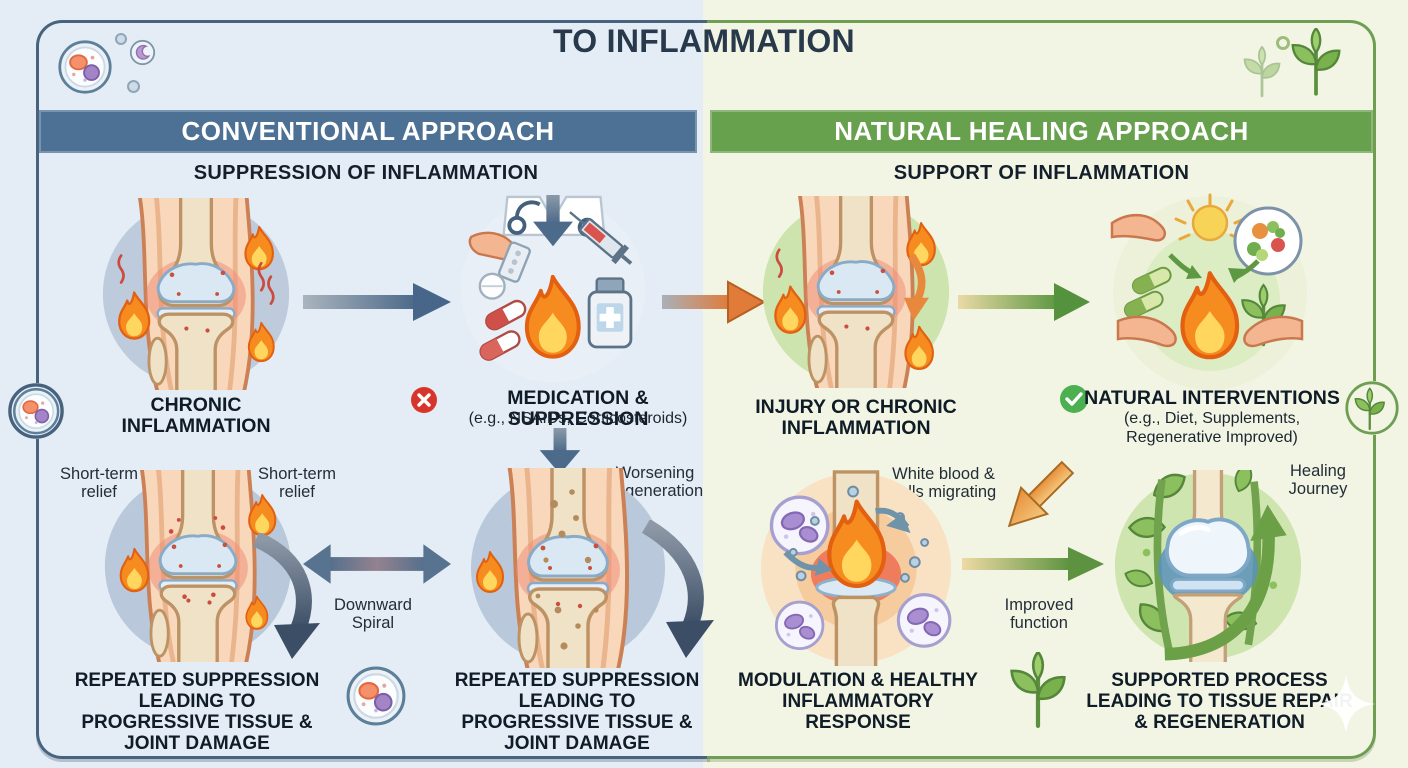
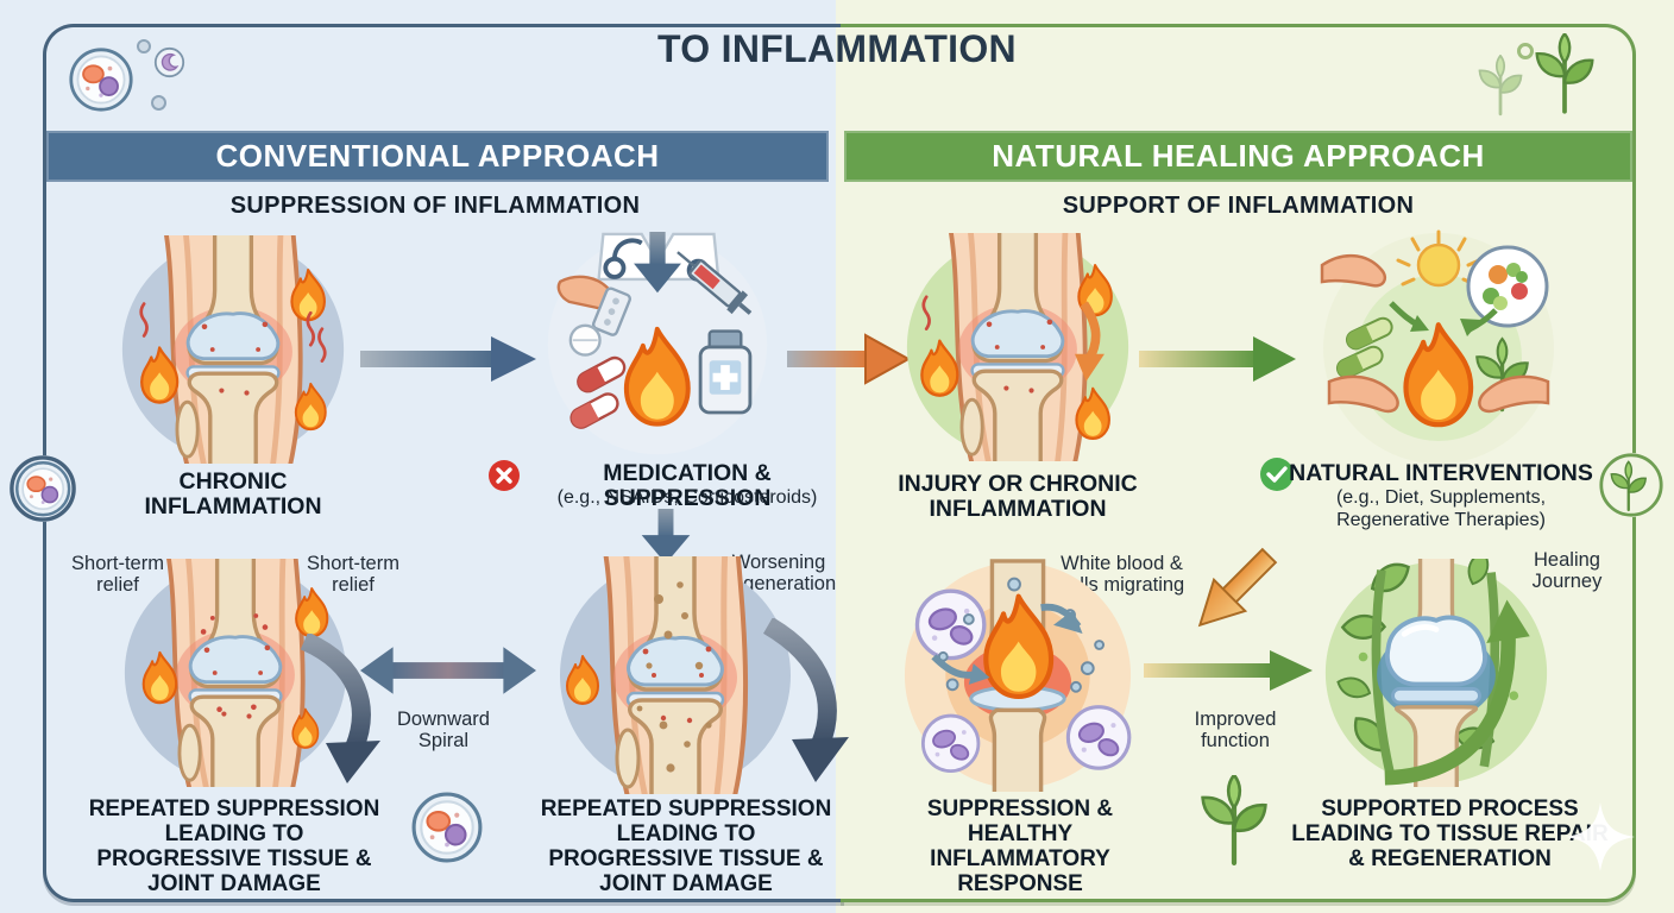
  TO INFLAMMATION
  CONVENTIONAL APPROACH
  NATURAL HEALING APPROACH
  SUPPRESSION OF INFLAMMATION
  SUPPORT OF INFLAMMATION
  CHRONIC INFLAMMATION
  MEDICATION & SUPPRESSION
  (e.g., NSAIDs, Corticosteroids)
  Short-term relief
  Short-term relief
  Downward Spiral
  REPEATED SUPPRESSION LEADING TO PROGRESSIVE TISSUE & JOINT DAMAGE
  Worsening generation
  REPEATED SUPPRESSION LEADING TO PROGRESSIVE TISSUE & JOINT DAMAGE
  INJURY OR CHRONIC INFLAMMATION
  NATURAL INTERVENTIONS
- (e.g., Diet, Supplements, Regenerative Improved)
+ (e.g., Diet, Supplements, Regenerative Therapies)
  White blood & s migrating
- MODULATION & HEALTHY INFLAMMATORY RESPONSE
+ SUPPRESSION & HEALTHY INFLAMMATORY RESPONSE
  Improved function
  Healing Journey
  SUPPORTED PROCESS LEADING TO TISSUE REPA & REGENERATION
